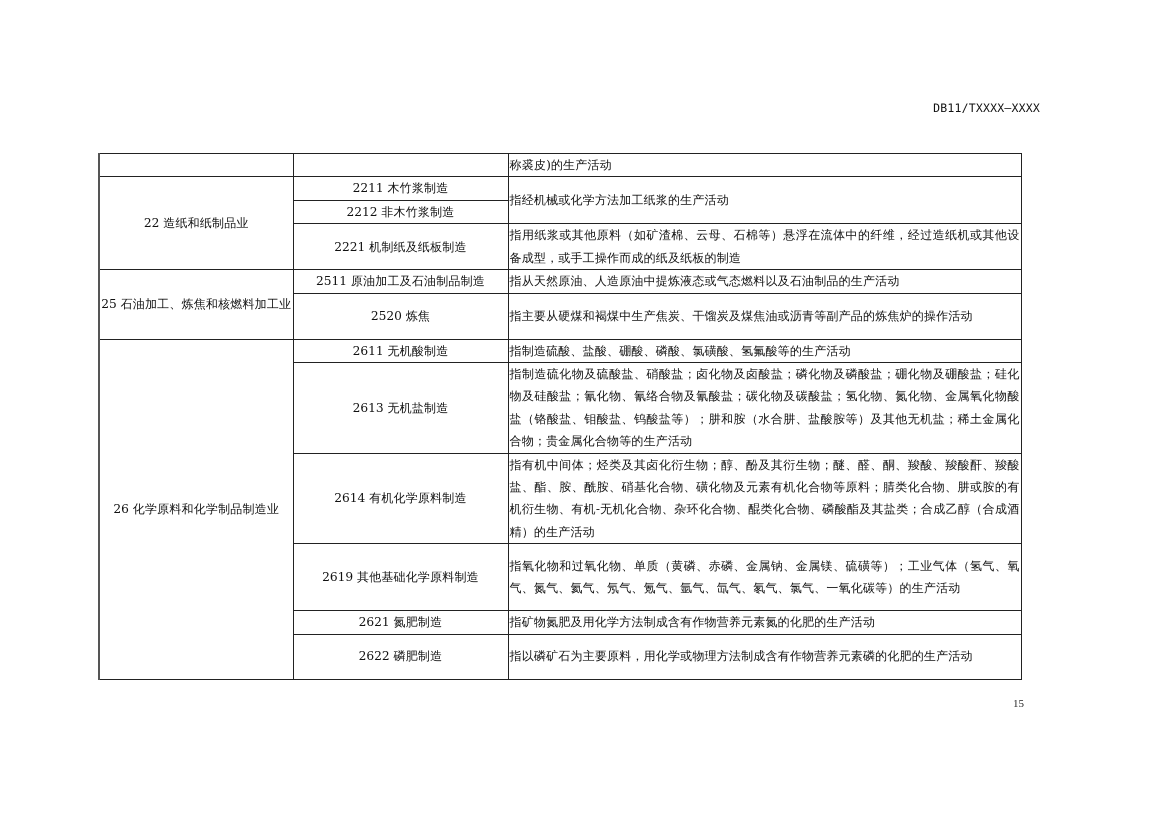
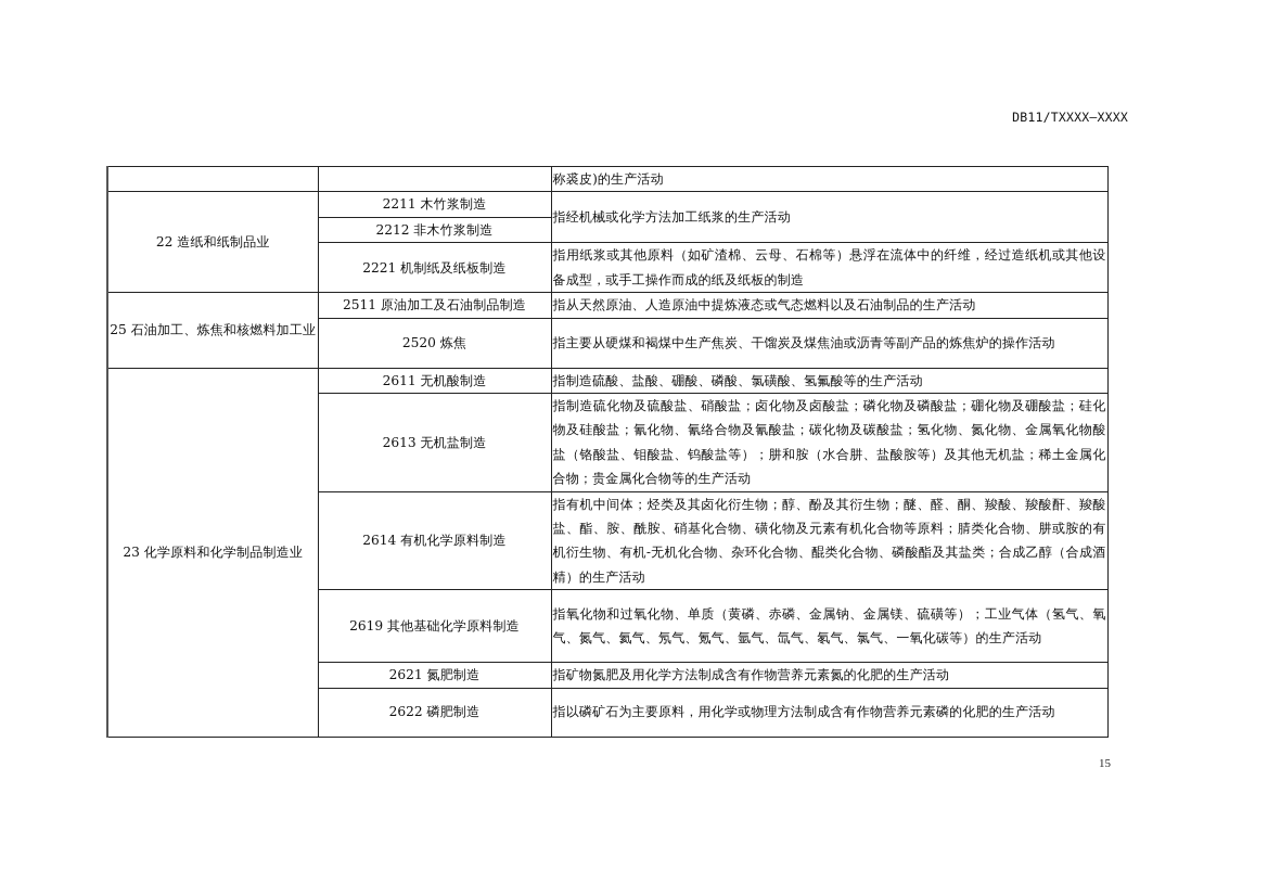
  DB11/TXXXX—XXXX
  		称裘皮)的生产活动
  22 造纸和纸制品业	2211 木竹浆制造	指经机械或化学方法加工纸浆的生产活动
  2212 非木竹浆制造
  2221 机制纸及纸板制造	指用纸浆或其他原料（如矿渣棉、云母、石棉等）悬浮在流体中的纤维，经过造纸机或其他设备成型，或手工操作而成的纸及纸板的制造
  25 石油加工、炼焦和核燃料加工业	2511 原油加工及石油制品制造	指从天然原油、人造原油中提炼液态或气态燃料以及石油制品的生产活动
  2520 炼焦	指主要从硬煤和褐煤中生产焦炭、干馏炭及煤焦油或沥青等副产品的炼焦炉的操作活动
- 26 化学原料和化学制品制造业	2611 无机酸制造	指制造硫酸、盐酸、硼酸、磷酸、氯磺酸、氢氟酸等的生产活动
+ 23 化学原料和化学制品制造业	2611 无机酸制造	指制造硫酸、盐酸、硼酸、磷酸、氯磺酸、氢氟酸等的生产活动
  2613 无机盐制造	指制造硫化物及硫酸盐、硝酸盐；卤化物及卤酸盐；磷化物及磷酸盐；硼化物及硼酸盐；硅化物及硅酸盐；氰化物、氰络合物及氰酸盐；碳化物及碳酸盐；氢化物、氮化物、金属氧化物酸盐（铬酸盐、钼酸盐、钨酸盐等）；肼和胺（水合肼、盐酸胺等）及其他无机盐；稀土金属化合物；贵金属化合物等的生产活动
  2614 有机化学原料制造	指有机中间体；烃类及其卤化衍生物；醇、酚及其衍生物；醚、醛、酮、羧酸、羧酸酐、羧酸盐、酯、胺、酰胺、硝基化合物、磺化物及元素有机化合物等原料；腈类化合物、肼或胺的有机衍生物、有机-无机化合物、杂环化合物、醌类化合物、磷酸酯及其盐类；合成乙醇（合成酒精）的生产活动
  2619 其他基础化学原料制造	指氧化物和过氧化物、单质（黄磷、赤磷、金属钠、金属镁、硫磺等）；工业气体（氢气、氧气、氮气、氦气、氖气、氪气、氩气、氙气、氡气、氯气、一氧化碳等）的生产活动
  2621 氮肥制造	指矿物氮肥及用化学方法制成含有作物营养元素氮的化肥的生产活动
  2622 磷肥制造	指以磷矿石为主要原料，用化学或物理方法制成含有作物营养元素磷的化肥的生产活动
  15
